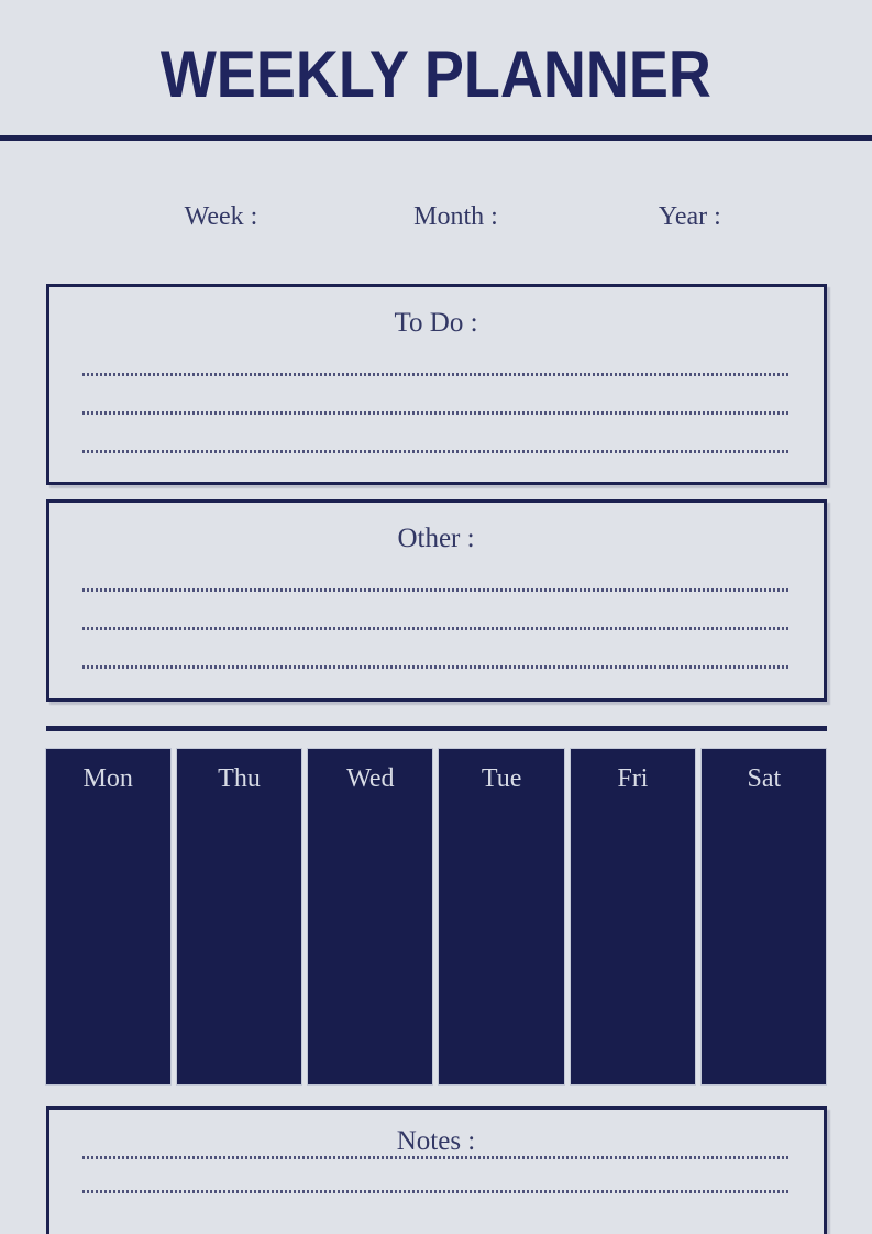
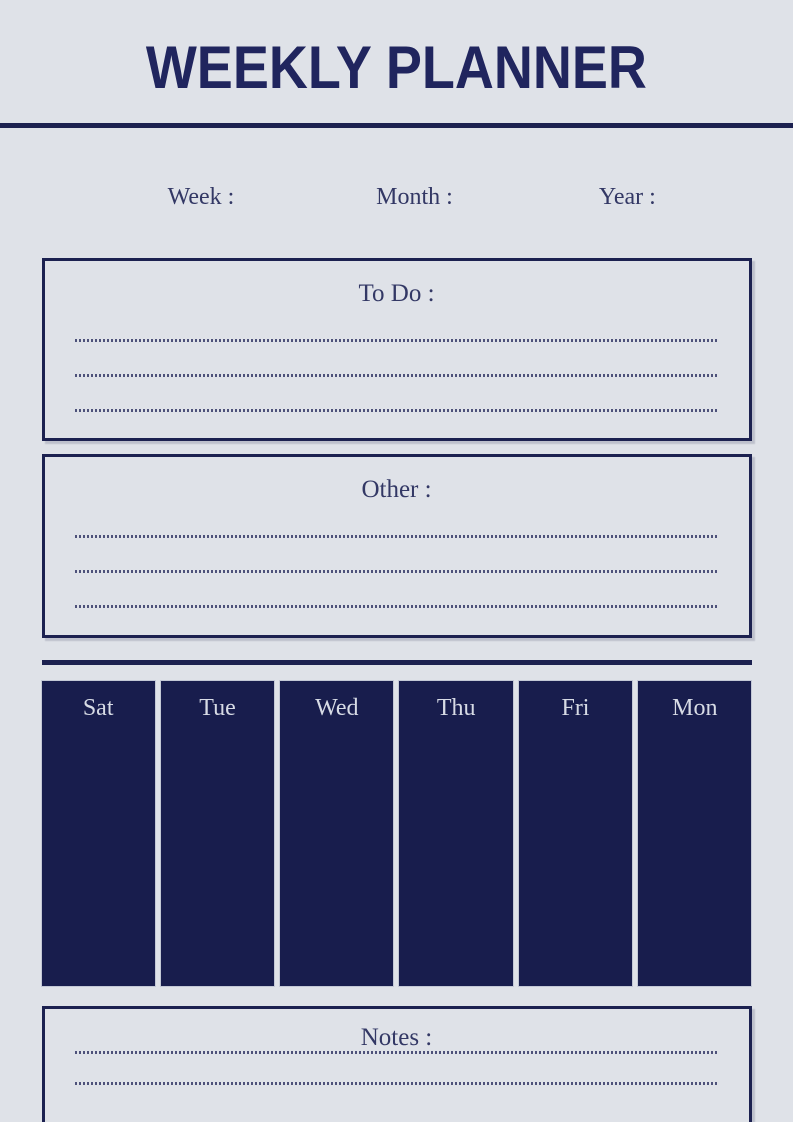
  WEEKLY PLANNER
  Week :
  Month :
  Year :
  To Do :
  Other :
- Mon
+ Sat
- Thu
+ Tue
  Wed
- Tue
+ Thu
  Fri
- Sat
+ Mon
  Notes :
